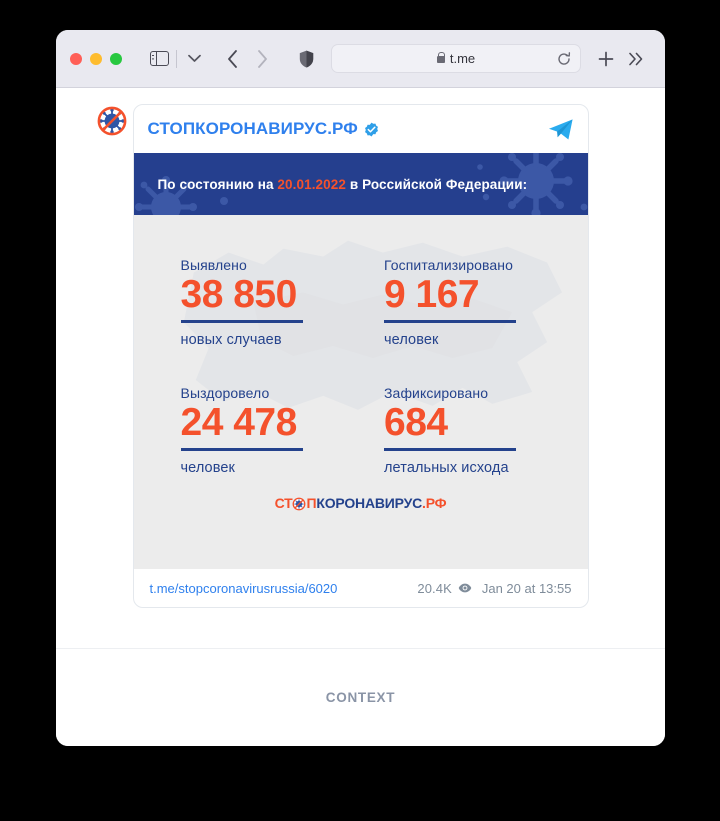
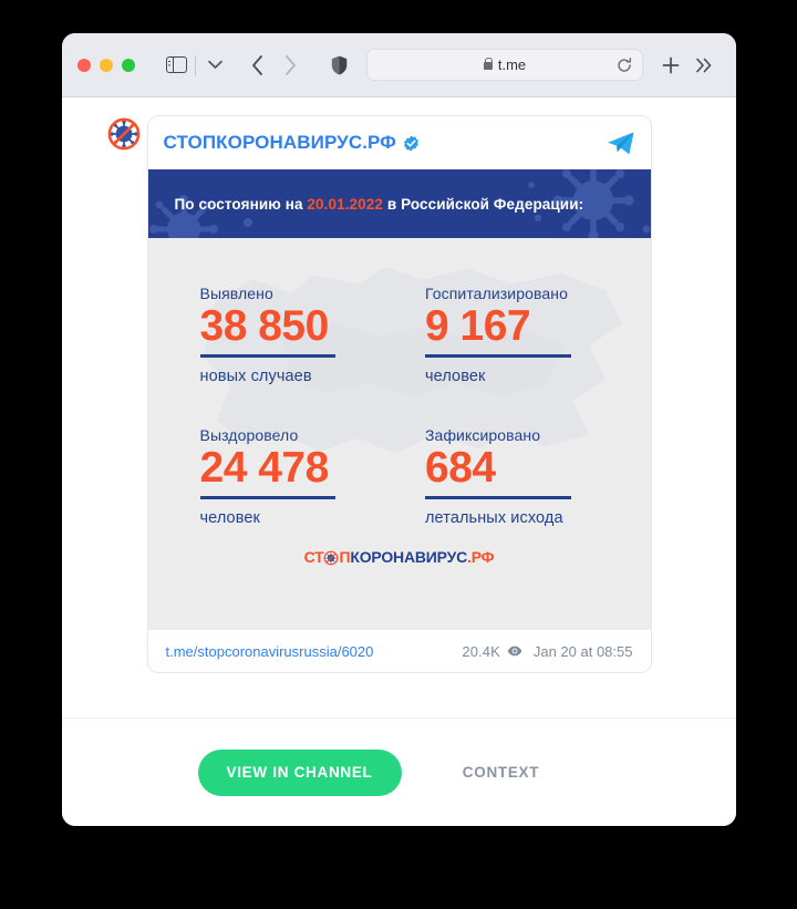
  t.me
  СТОПКОРОНАВИРУС.РФ
  По состоянию на 20.01.2022 в Российской Федерации:
  Выявлено
  38 850
  новых случаев
  Госпитализировано
  9 167
  человек
  Выздоровело
  24 478
  человек
  Зафиксировано
  684
  летальных исхода
  СТ ПКОРОНАВИРУС.РФ
  t.me/stopcoronavirusrussia/6020
  20.4K
- Jan 20 at 13:55
+ Jan 20 at 08:55
+ VIEW IN CHANNEL
  CONTEXT
